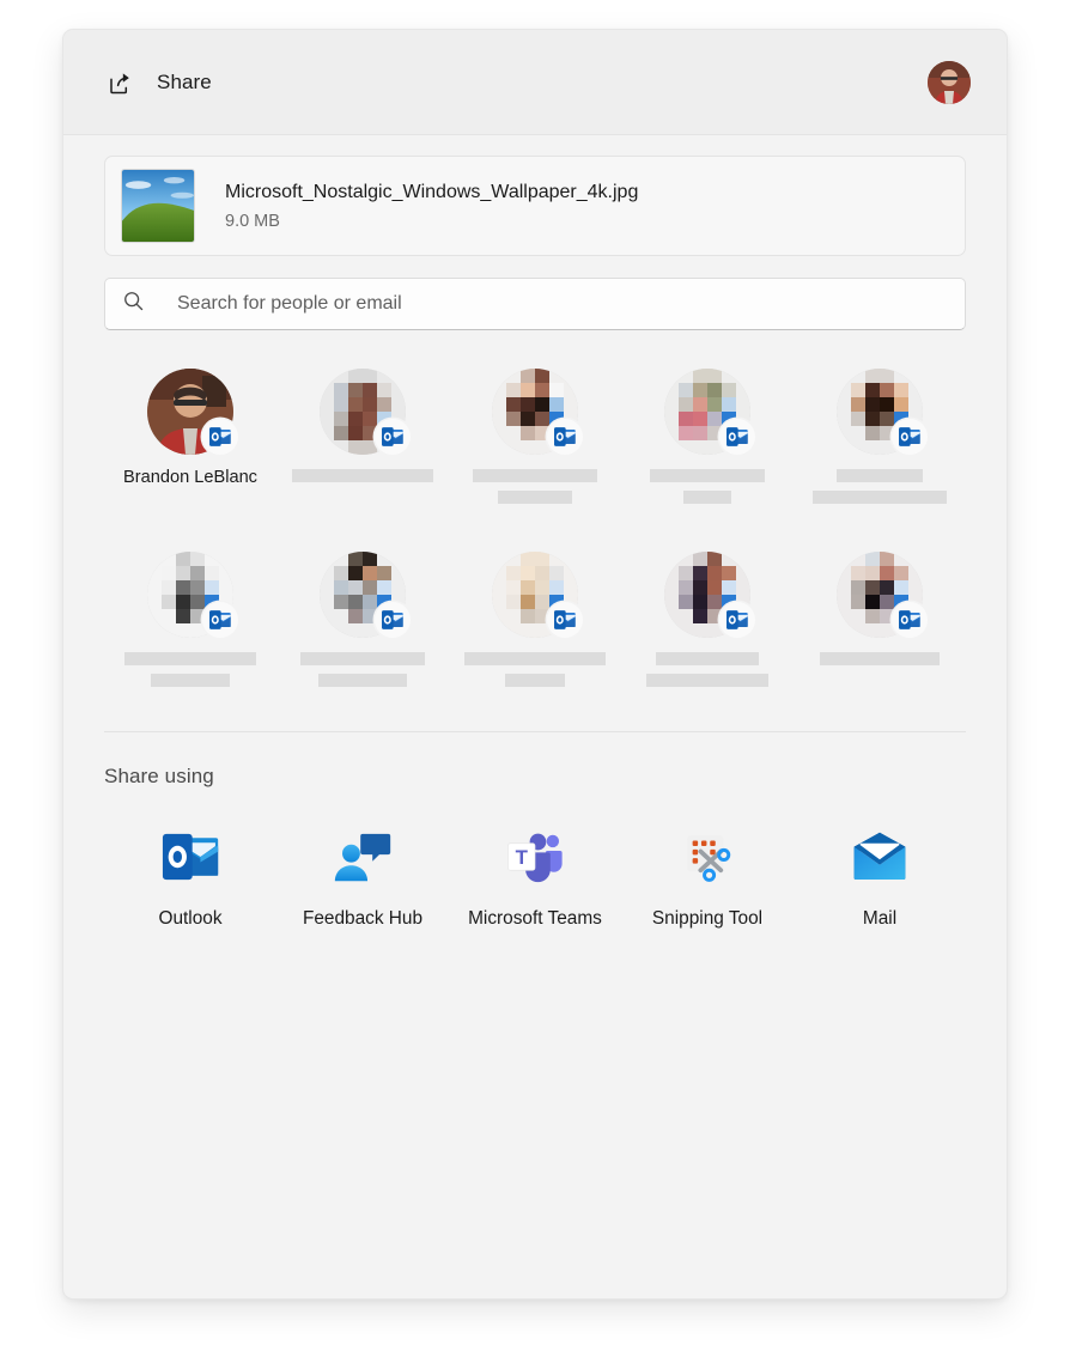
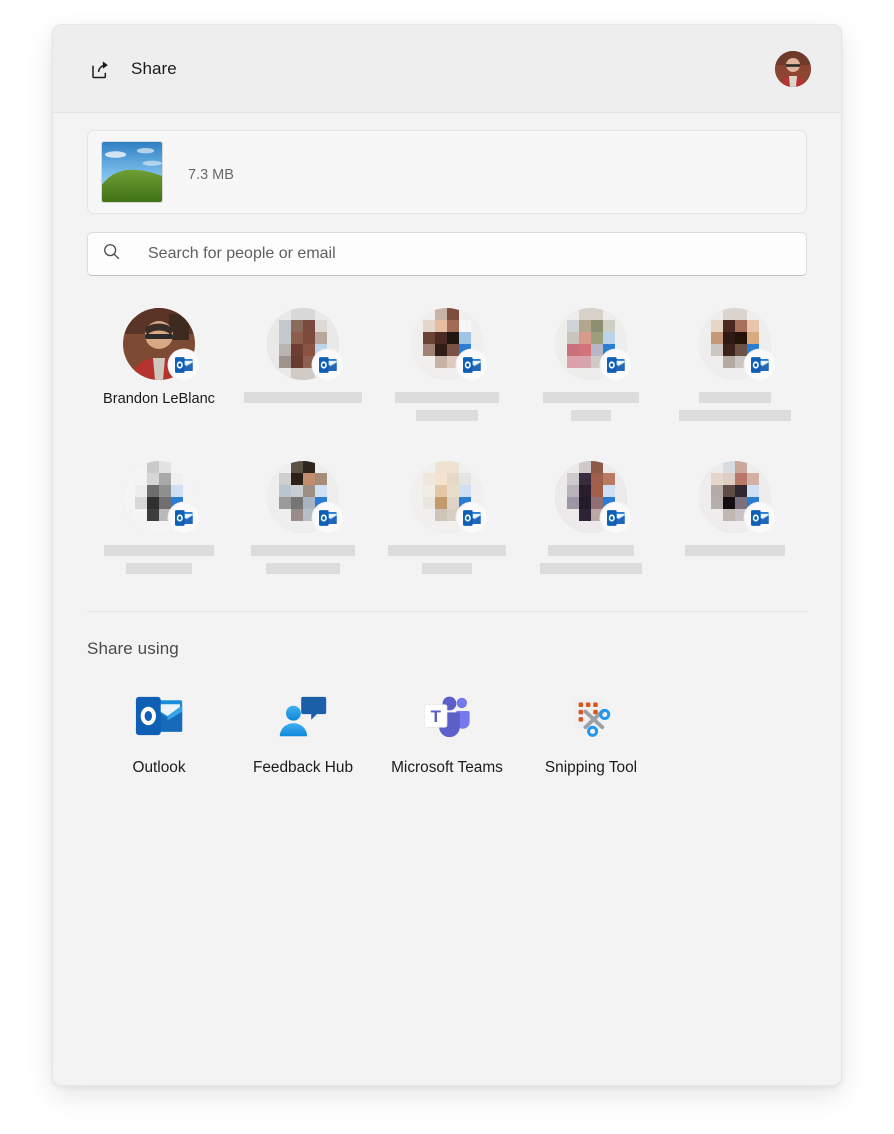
  Share
- Microsoft_Nostalgic_Windows_Wallpaper_4k.jpg
- 9.0 MB
+ 7.3 MB
  Search for people or email
  Brandon LeBlanc
  Share using
  Outlook
  Feedback Hub
  T
  Microsoft Teams
  Snipping Tool
- Mail
